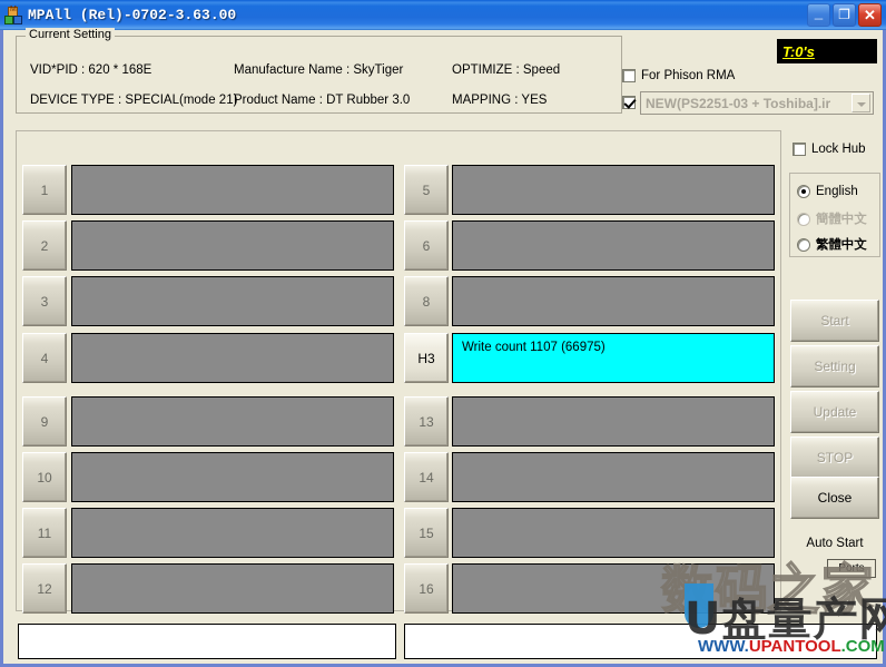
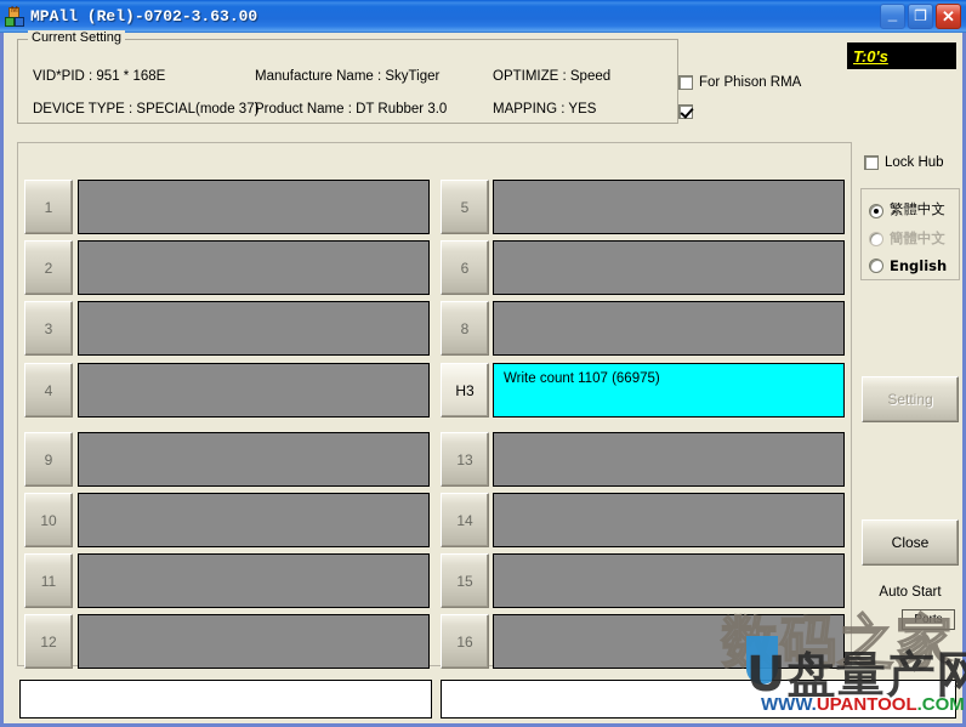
  MPAll (Rel)-0702-3.63.00
  _
  ❐
  ✕
  Current Setting
- VID*PID : 620 * 168E
+ VID*PID : 951 * 168E
- DEVICE TYPE : SPECIAL(mode 21)
+ DEVICE TYPE : SPECIAL(mode 37)
  Manufacture Name : SkyTiger
  Product Name : DT Rubber 3.0
  OPTIMIZE : Speed
  MAPPING : YES
  T:0's
  For Phison RMA
- NEW(PS2251-03 + Toshiba].ir
  Lock Hub
- English
+ 繁體中文
  簡體中文
- 繁體中文
+ English
  1
  2
  3
  4
  9
  10
  11
  12
  5
  6
  8
  H3
  Write count 1107 (66975)
  13
  14
  15
  16
- Start
  Setting
- Update
- STOP
  Close
  Auto Start
  Ports
  码之家
  U盘量产网
  WWW.UPANTOOL.COM
